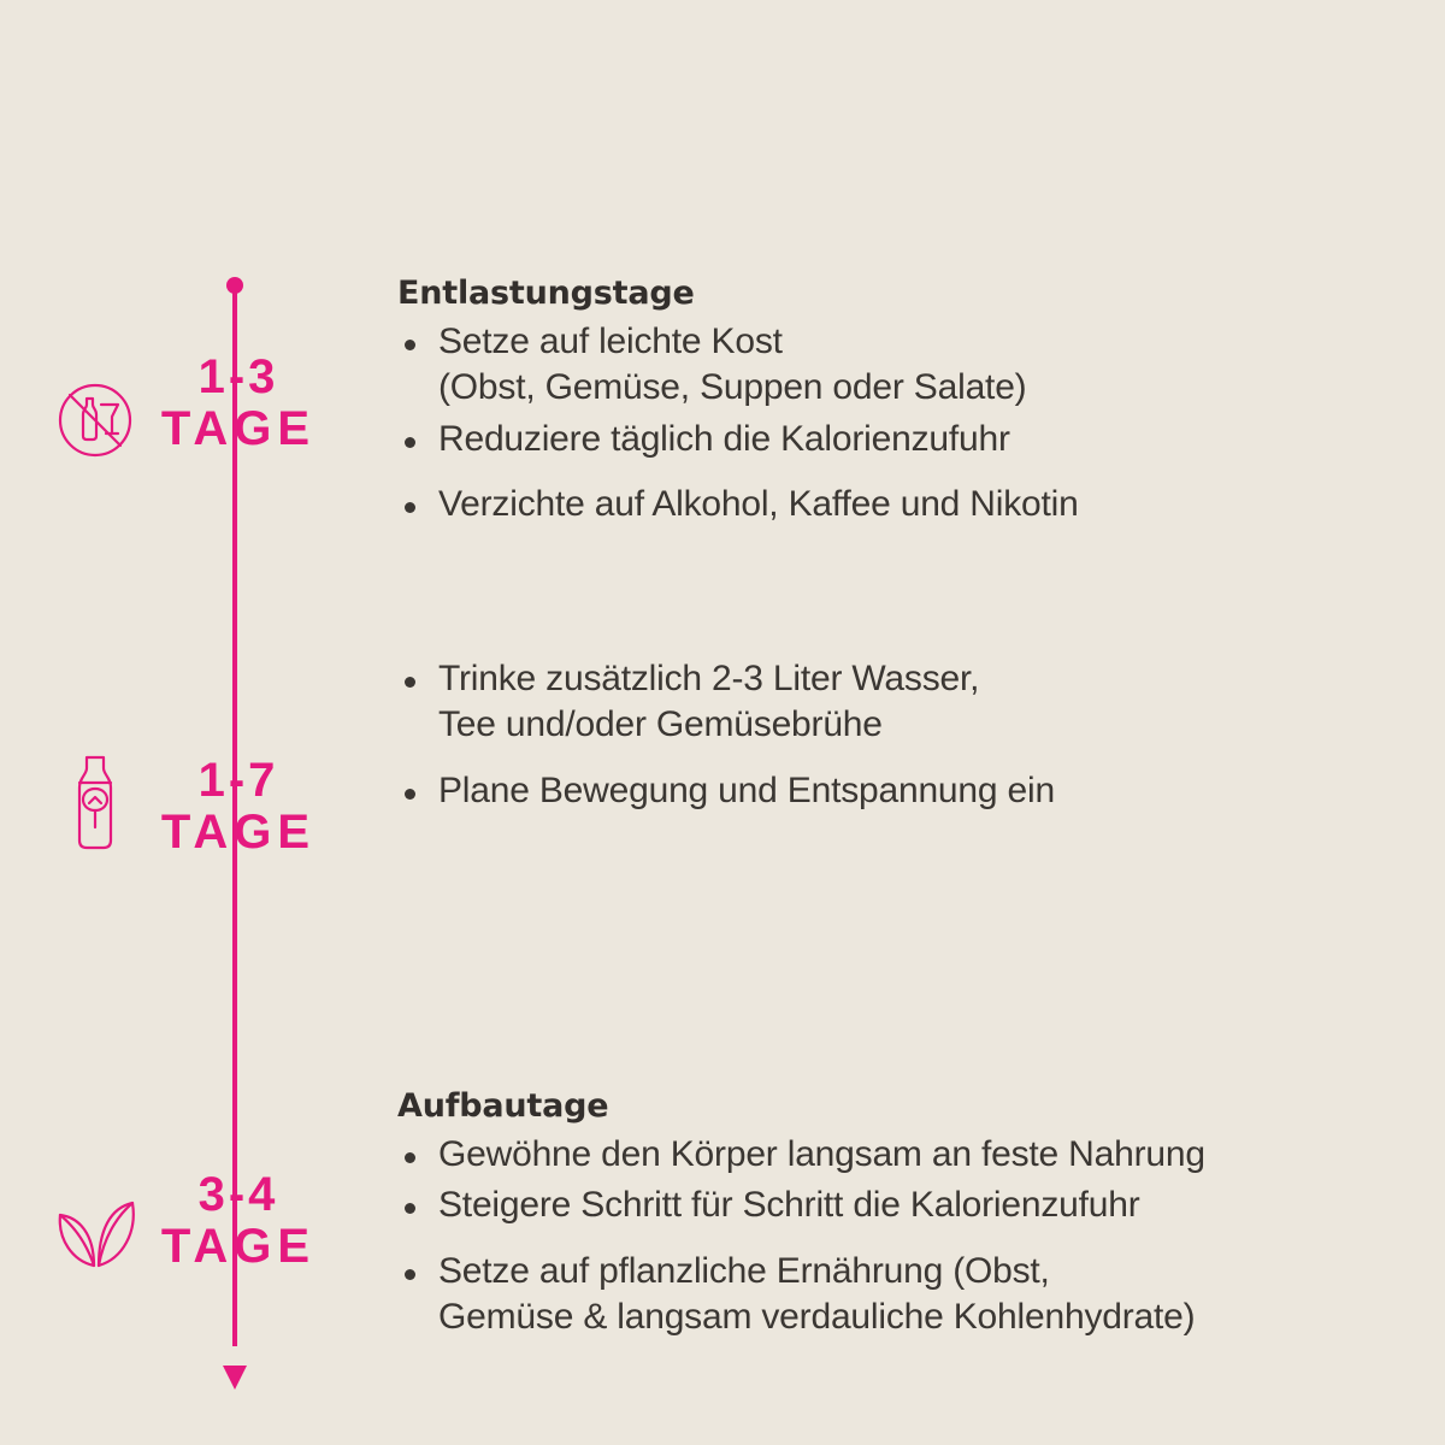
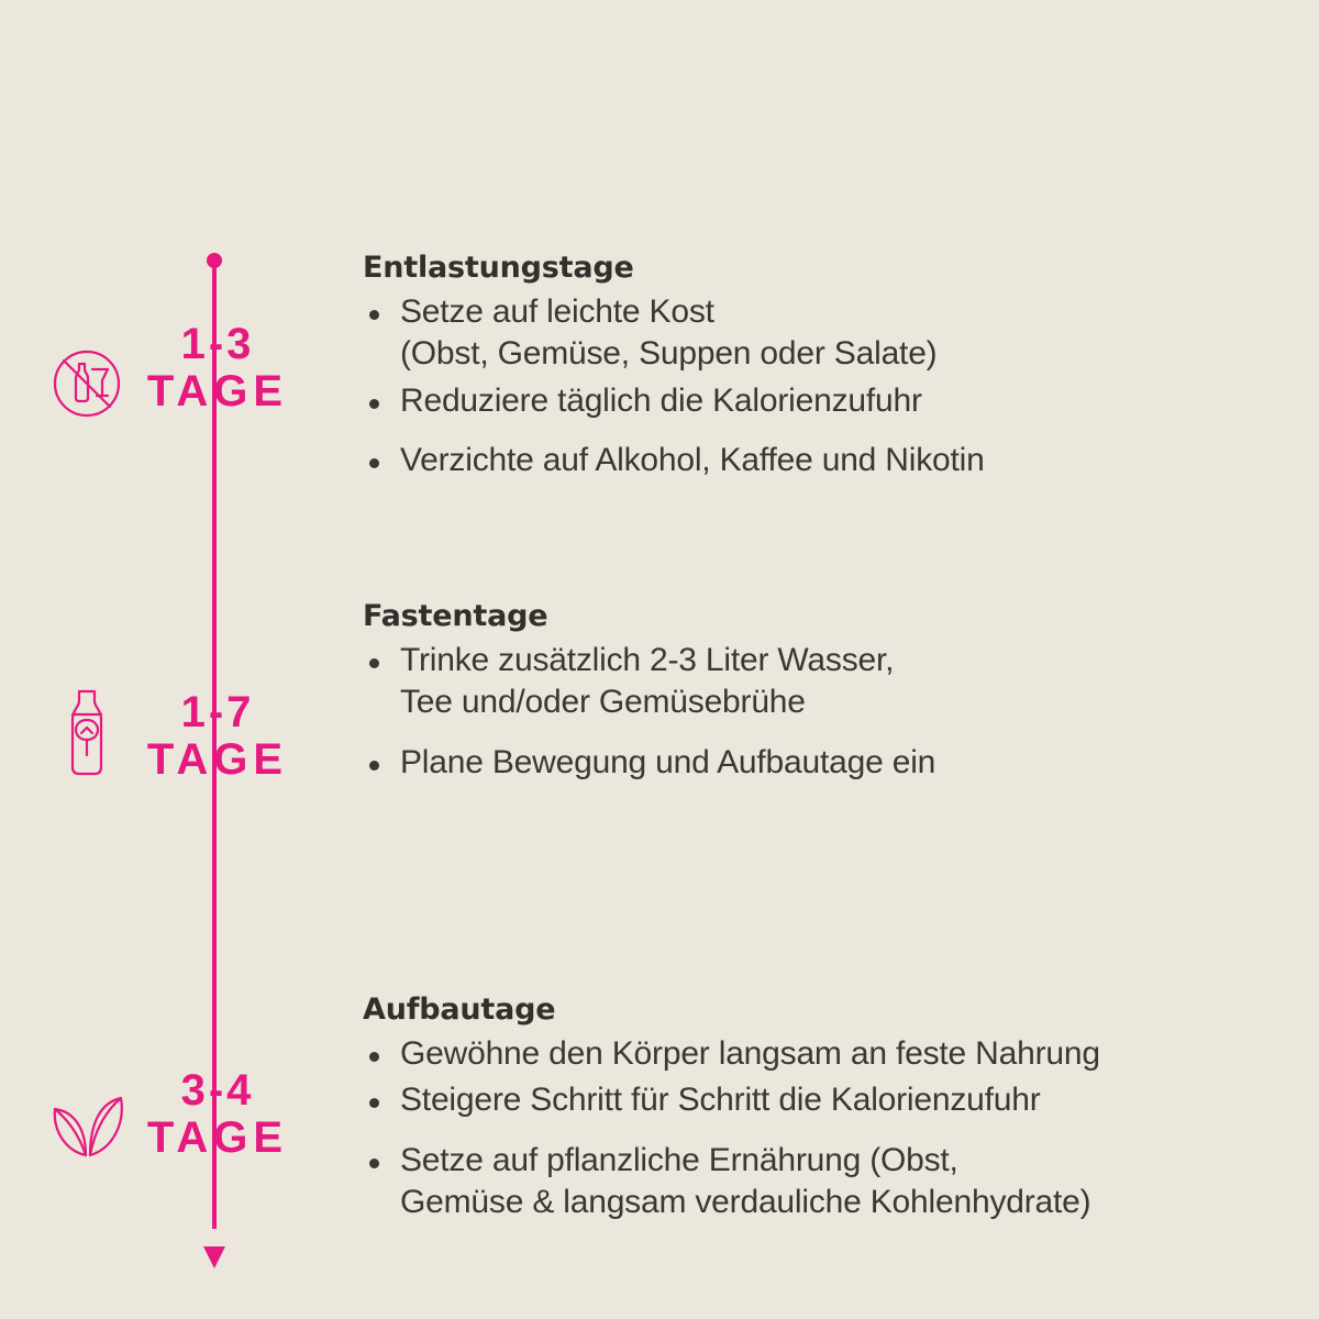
  1-3
  TAGE
  Entlastungstage
  Setze auf leichte Kost
  (Obst, Gemüse, Suppen oder Salate)
  Reduziere täglich die Kalorienzufuhr
  Verzichte auf Alkohol, Kaffee und Nikotin
  1-7
  TAGE
+ Fastentage
  Trinke zusätzlich 2-3 Liter Wasser,
  Tee und/oder Gemüsebrühe
- Plane Bewegung und Entspannung ein
+ Plane Bewegung und Aufbautage ein
  3-4
  TAGE
  Aufbautage
  Gewöhne den Körper langsam an feste Nahrung
  Steigere Schritt für Schritt die Kalorienzufuhr
  Setze auf pflanzliche Ernährung (Obst,
  Gemüse & langsam verdauliche Kohlenhydrate)
